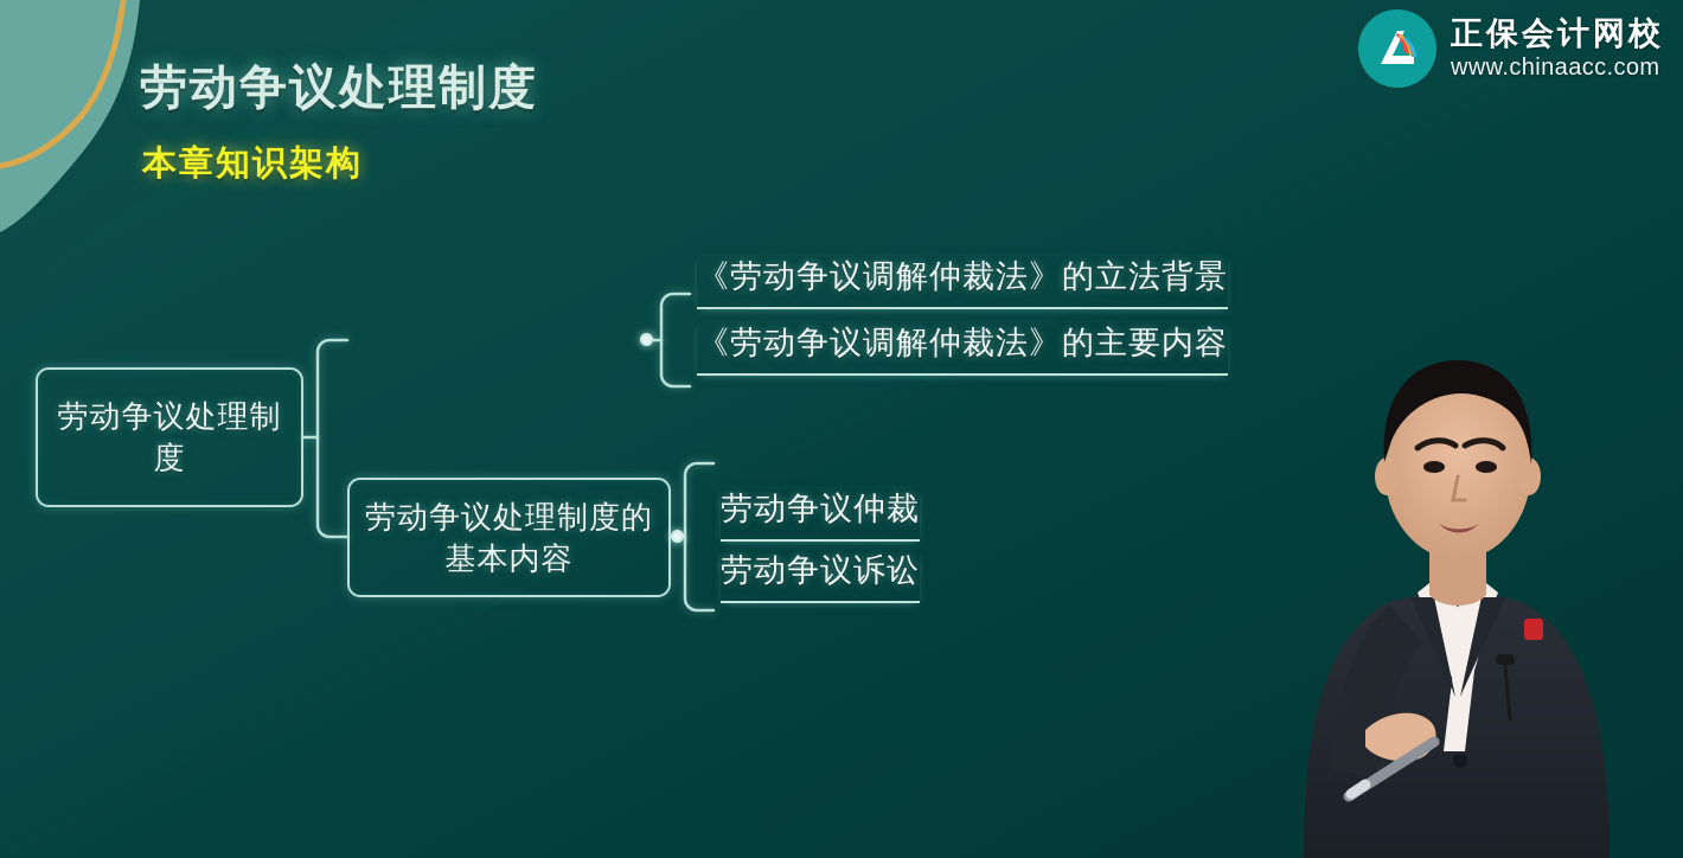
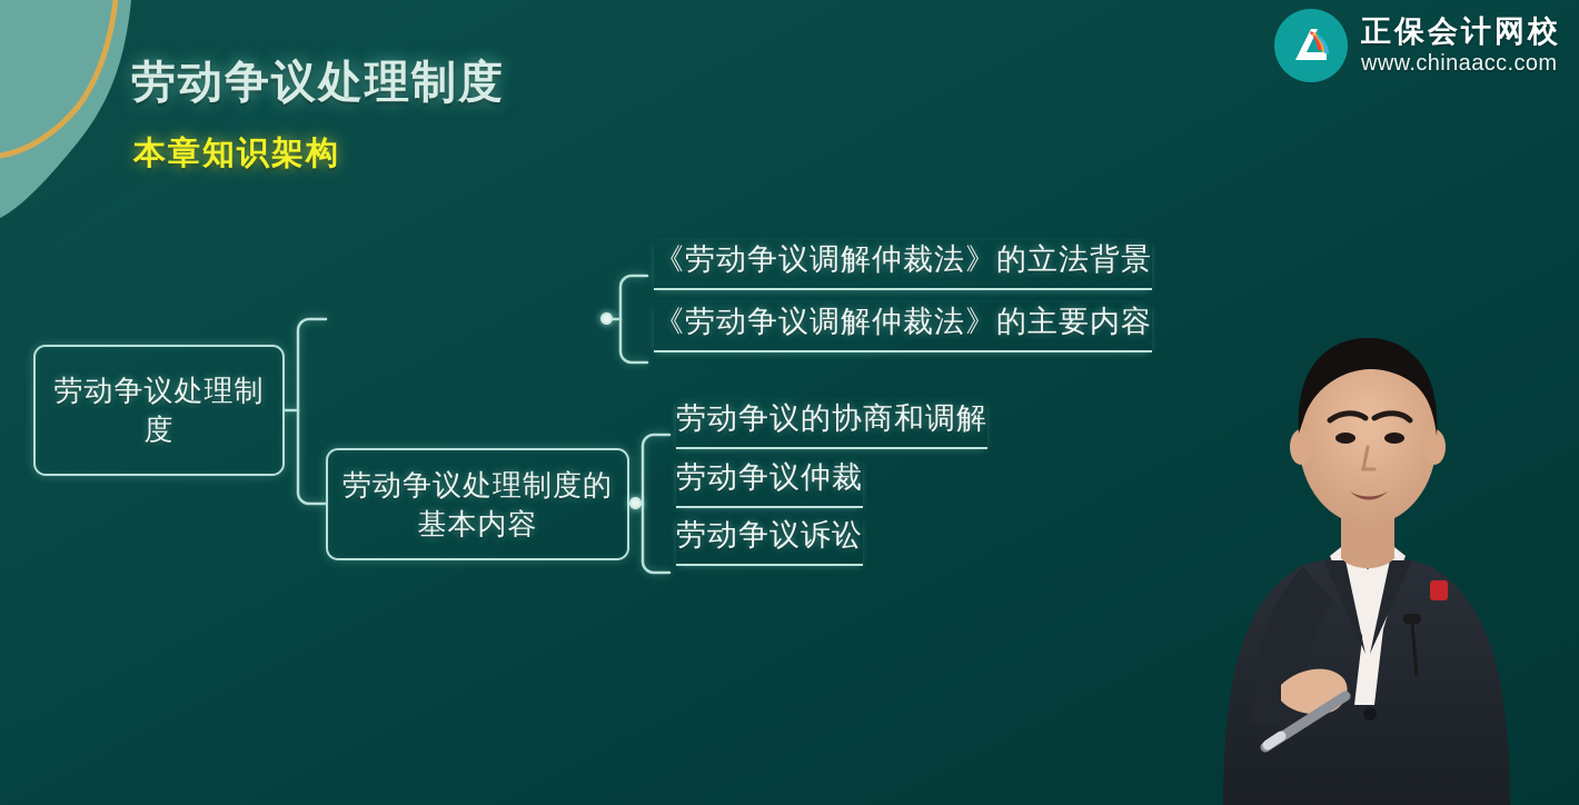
  劳动争议处理制度
  本章知识架构
  正保会计网校
  www.chinaacc.com
  劳动争议处理制度
  劳动争议处理制度的基本内容
  《劳动争议调解仲裁法》的立法背景
  《劳动争议调解仲裁法》的主要内容
+ 劳动争议的协商和调解
  劳动争议仲裁
  劳动争议诉讼
